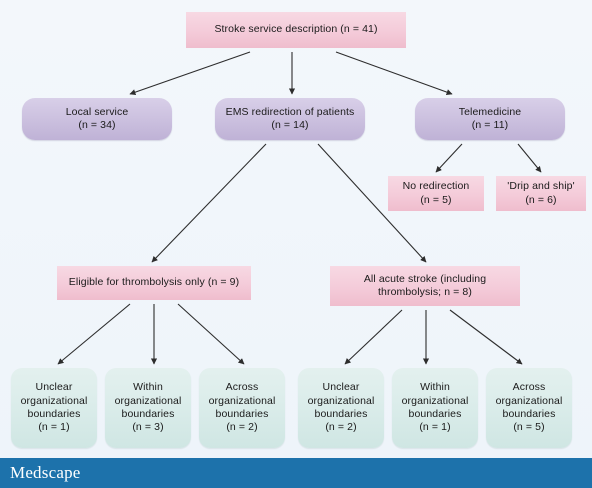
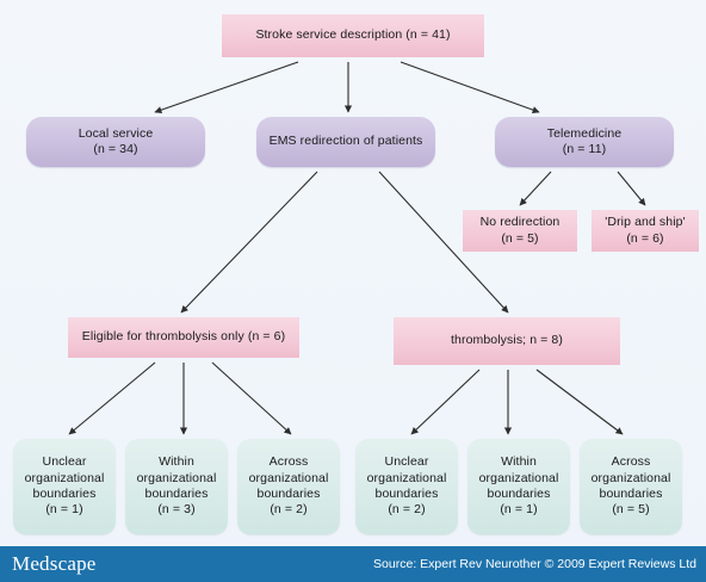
  Stroke service description (n = 41)
  Local service
  (n = 34)
  EMS redirection of patients
- (n = 14)
  Telemedicine
  (n = 11)
  No redirection
  (n = 5)
  'Drip and ship'
  (n = 6)
- Eligible for thrombolysis only (n = 9)
+ Eligible for thrombolysis only (n = 6)
- All acute stroke (including
  thrombolysis; n = 8)
  Unclear
  organizational
  boundaries
  (n = 1)
  Within
  organizational
  boundaries
  (n = 3)
  Across
  organizational
  boundaries
  (n = 2)
  Unclear
  organizational
  boundaries
  (n = 2)
  Within
  organizational
  boundaries
  (n = 1)
  Across
  organizational
  boundaries
  (n = 5)
  Medscape
+ Source: Expert Rev Neurother © 2009 Expert Reviews Ltd
